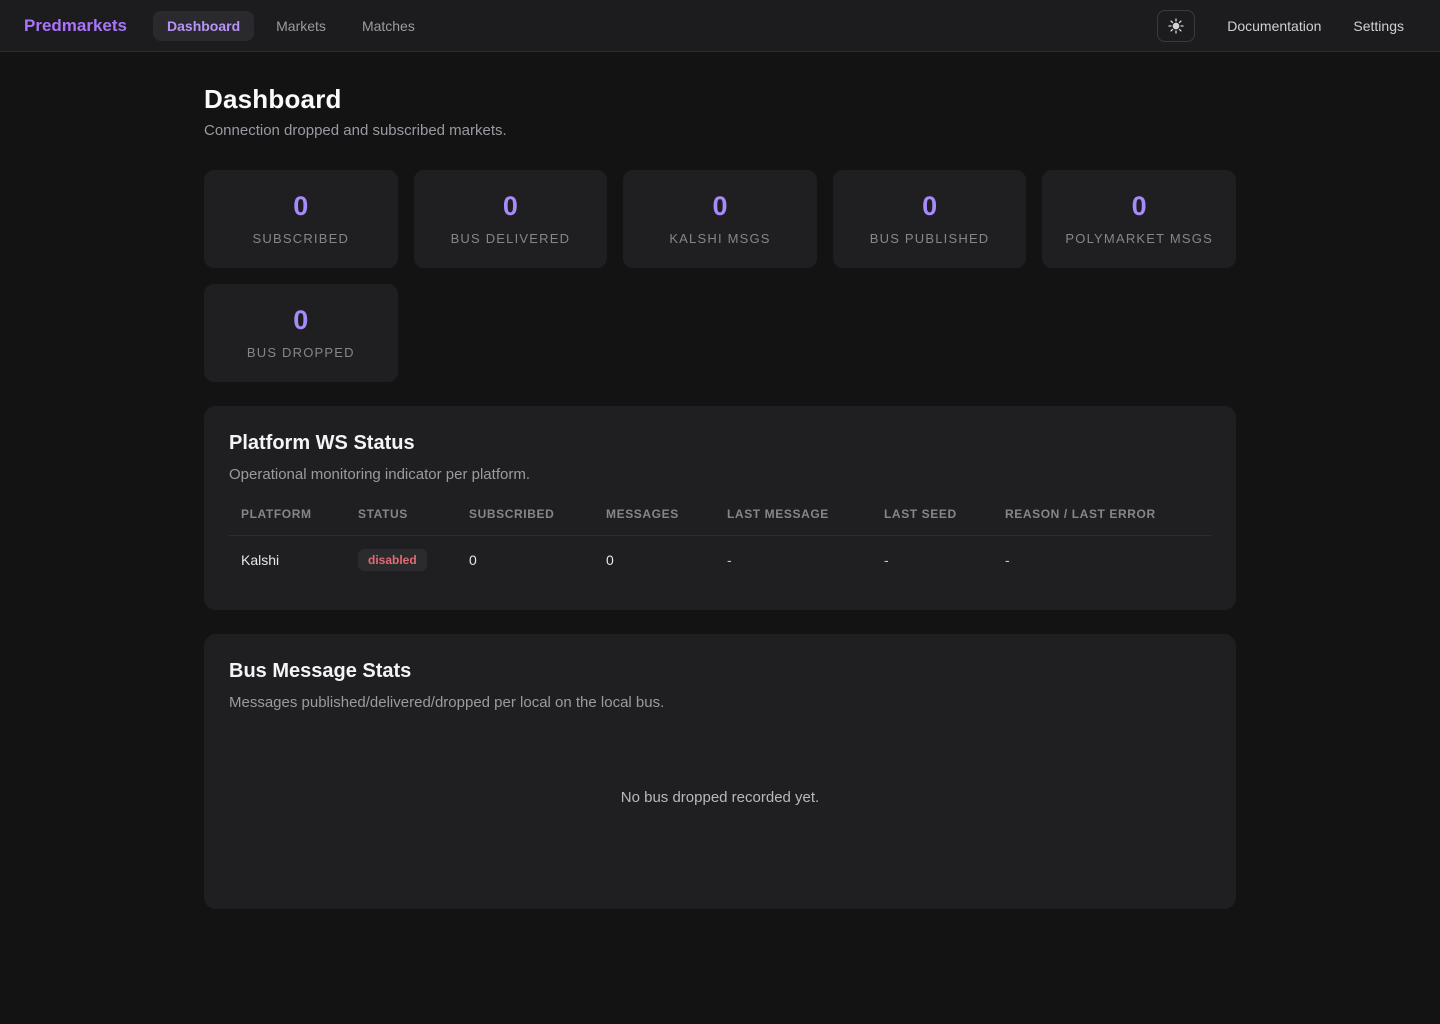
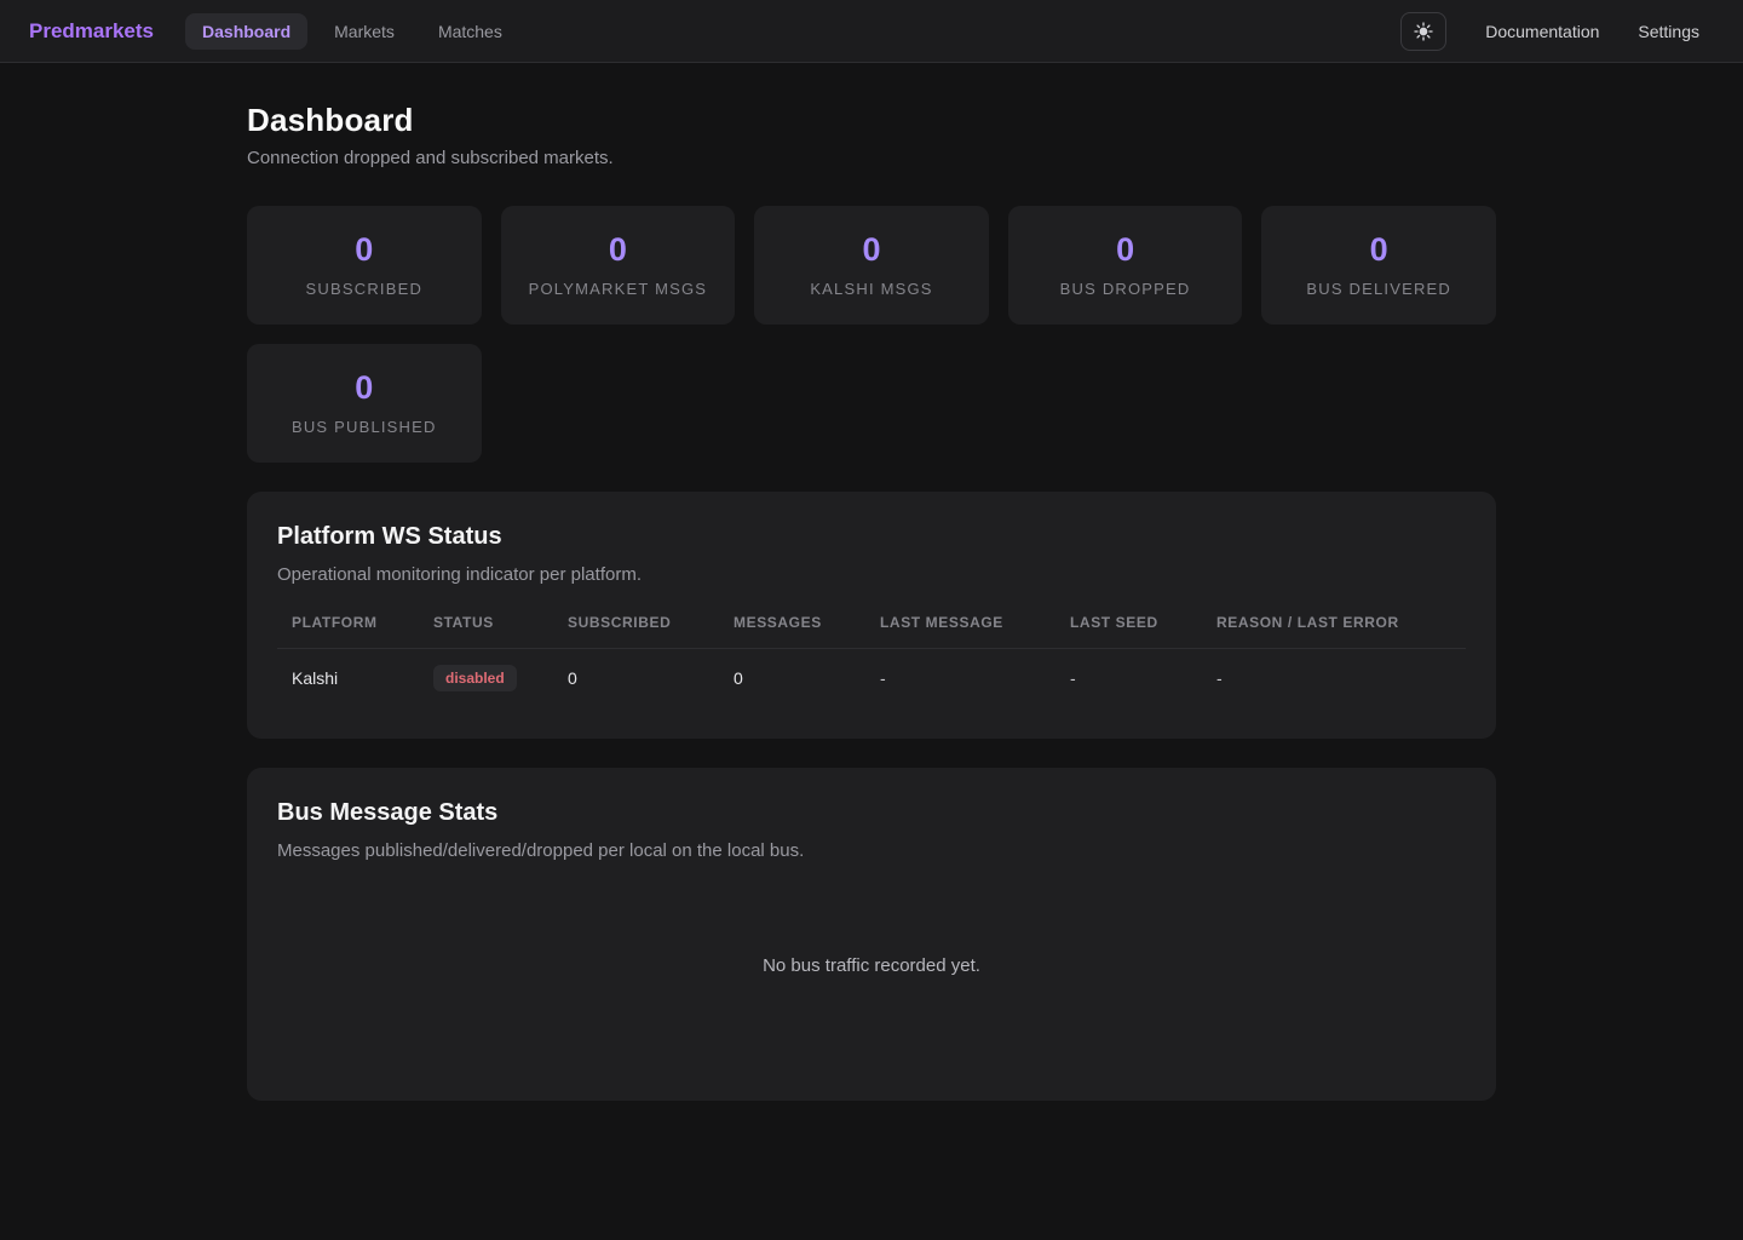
  Predmarkets
  Dashboard
  Markets
  Matches
  Documentation
  Settings
  Dashboard
  Connection dropped and subscribed markets.
  0
  SUBSCRIBED
  0
- BUS DELIVERED
+ POLYMARKET MSGS
  0
  KALSHI MSGS
  0
- BUS PUBLISHED
+ BUS DROPPED
  0
- POLYMARKET MSGS
+ BUS DELIVERED
  0
- BUS DROPPED
+ BUS PUBLISHED
  Platform WS Status
  Operational monitoring indicator per platform.
  PLATFORM	STATUS	SUBSCRIBED	MESSAGES	LAST MESSAGE	LAST SEED	REASON / LAST ERROR
  Kalshi	disabled	0	0	-	-	-
  Bus Message Stats
  Messages published/delivered/dropped per local on the local bus.
- No bus dropped recorded yet.
+ No bus traffic recorded yet.
